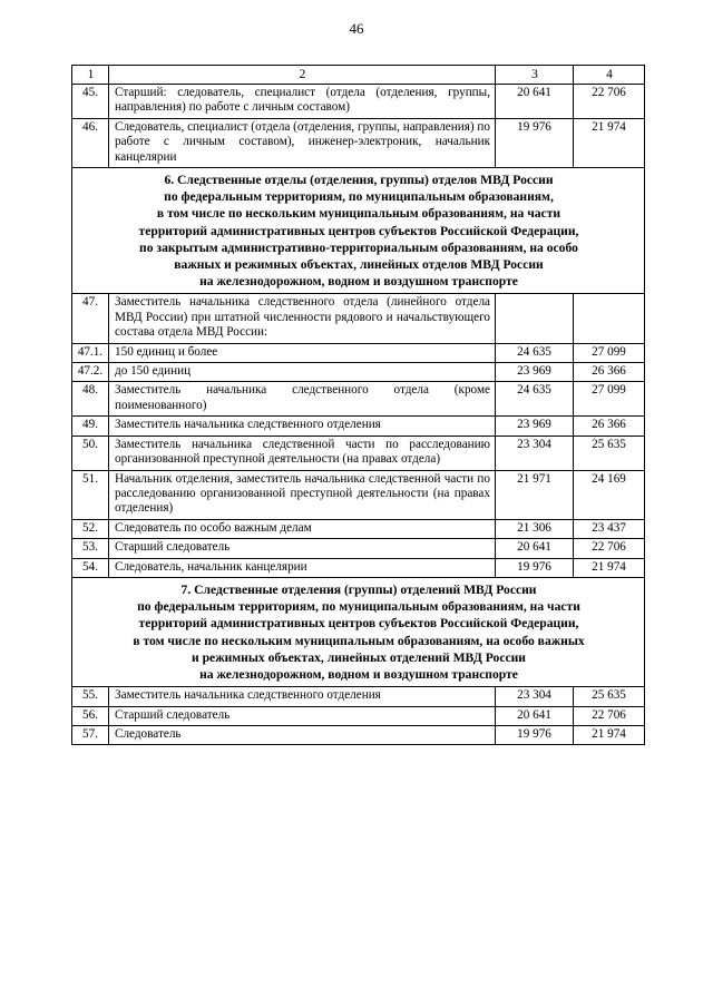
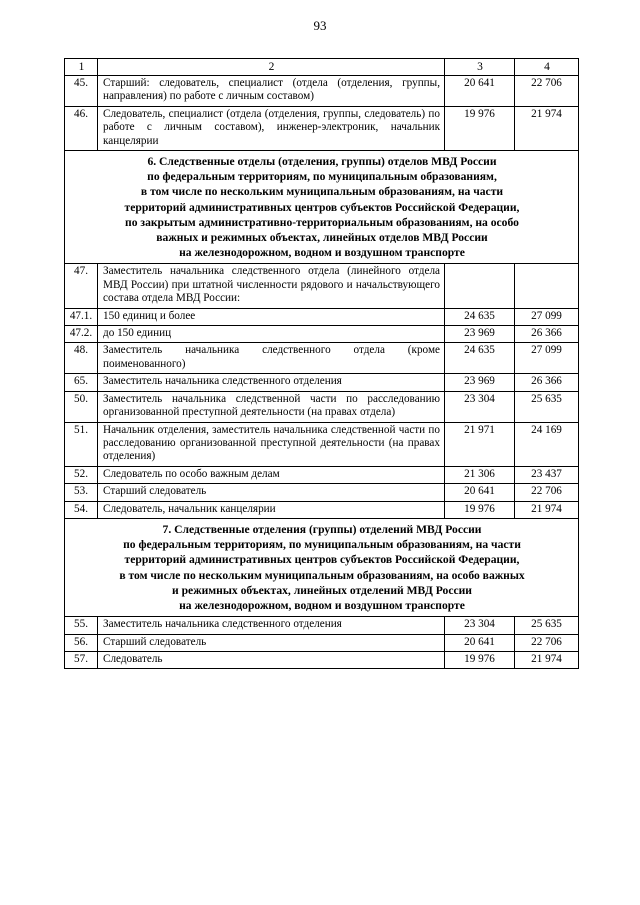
- 46
+ 93
  1	2	3	4
  45.	Старший: следователь, специалист (отдела (отделения, группы, направления) по работе с личным составом)	20 641	22 706
- 46.	Следователь, специалист (отдела (отделения, группы, направления) по работе с личным составом), инженер-электроник, начальник канцелярии	19 976	21 974
+ 46.	Следователь, специалист (отдела (отделения, группы, следователь) по работе с личным составом), инженер-электроник, начальник канцелярии	19 976	21 974
  6. Следственные отделы (отделения, группы) отделов МВД Россиипо федеральным территориям, по муниципальным образованиям,в том числе по нескольким муниципальным образованиям, на частитерриторий административных центров субъектов Российской Федерации,по закрытым административно-территориальным образованиям, на особоважных и режимных объектах, линейных отделов МВД Россиина железнодорожном, водном и воздушном транспорте
  47.	Заместитель начальника следственного отдела (линейного отдела МВД России) при штатной численности рядового и начальствующего состава отдела МВД России:
  47.1.	150 единиц и более	24 635	27 099
  47.2.	до 150 единиц	23 969	26 366
  48.	Заместитель начальника следственного отдела (кроме поименованного)	24 635	27 099
- 49.	Заместитель начальника следственного отделения	23 969	26 366
+ 65.	Заместитель начальника следственного отделения	23 969	26 366
  50.	Заместитель начальника следственной части по расследованию организованной преступной деятельности (на правах отдела)	23 304	25 635
  51.	Начальник отделения, заместитель начальника следственной части по расследованию организованной преступной деятельности (на правах отделения)	21 971	24 169
  52.	Следователь по особо важным делам	21 306	23 437
  53.	Старший следователь	20 641	22 706
  54.	Следователь, начальник канцелярии	19 976	21 974
  7. Следственные отделения (группы) отделений МВД Россиипо федеральным территориям, по муниципальным образованиям, на частитерриторий административных центров субъектов Российской Федерации,в том числе по нескольким муниципальным образованиям, на особо важныхи режимных объектах, линейных отделений МВД Россиина железнодорожном, водном и воздушном транспорте
  55.	Заместитель начальника следственного отделения	23 304	25 635
  56.	Старший следователь	20 641	22 706
  57.	Следователь	19 976	21 974
